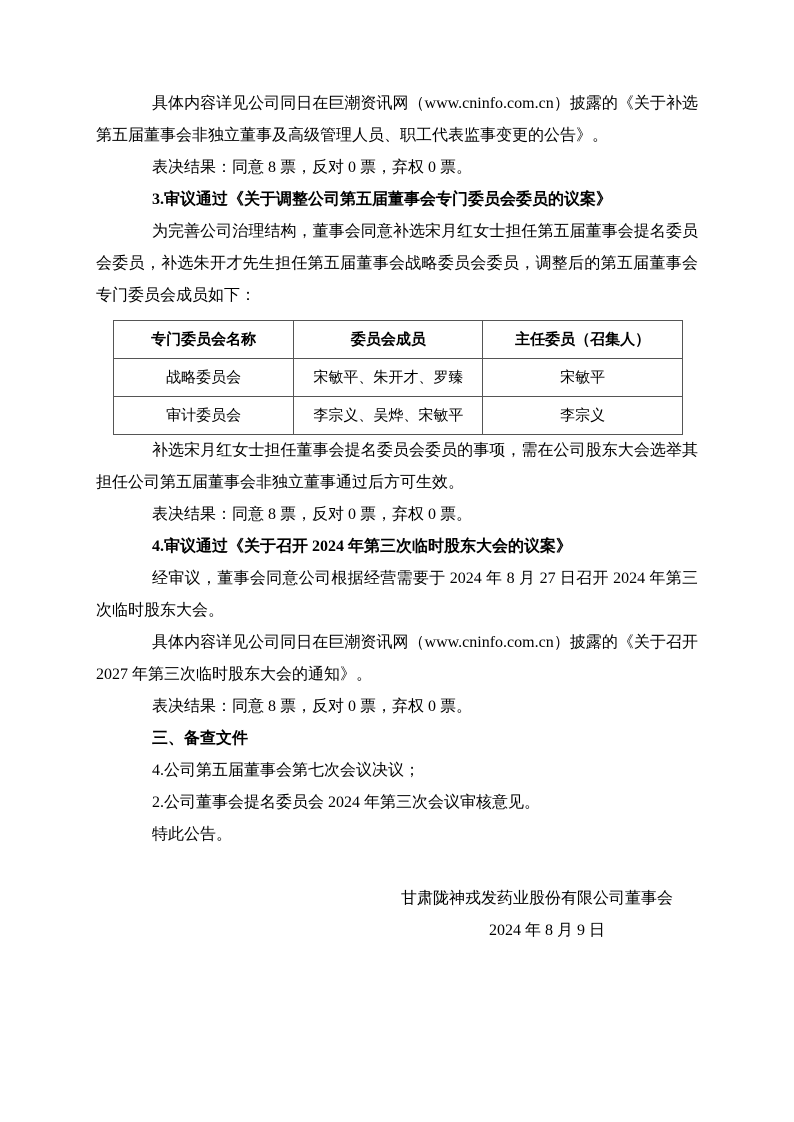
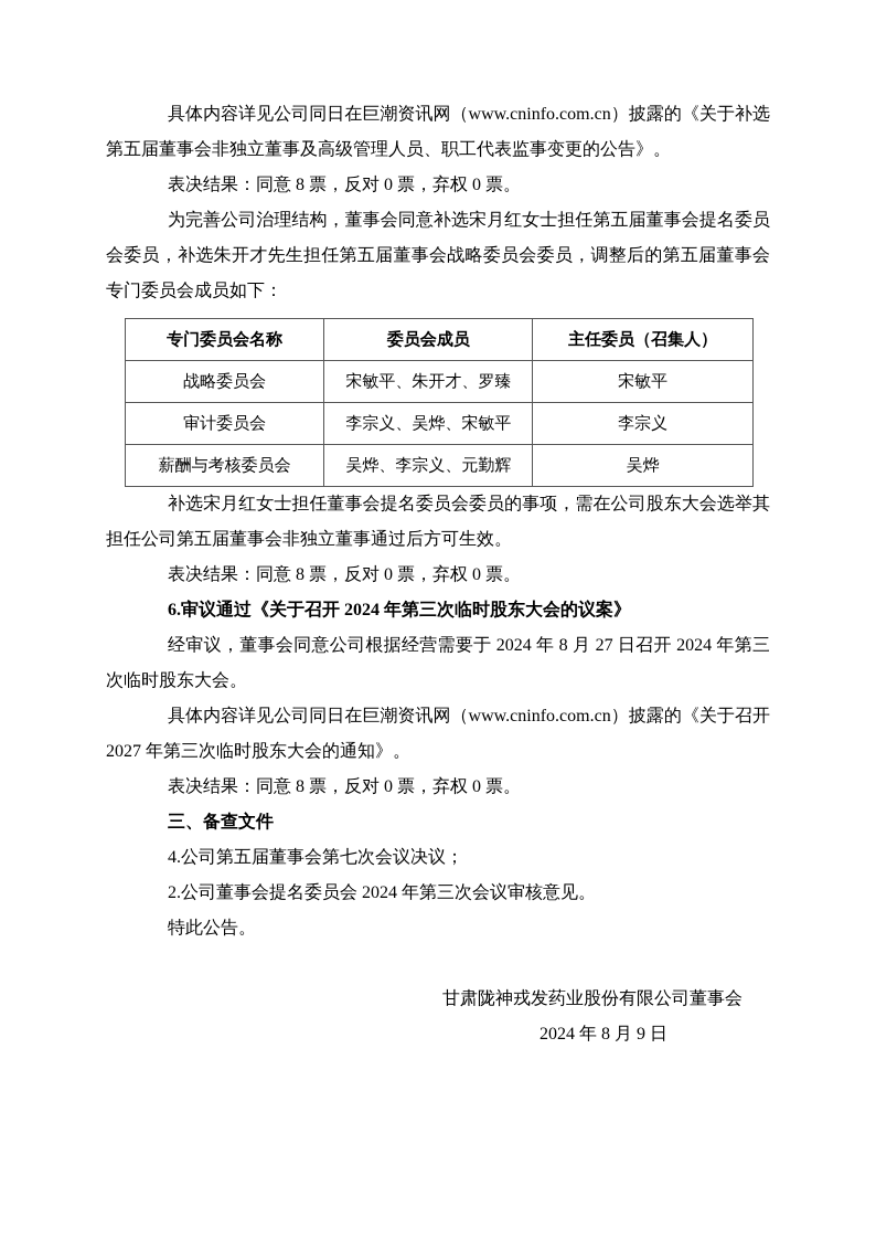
  具体内容详见公司同日在巨潮资讯网（www.cninfo.com.cn）披露的《关于补选第五届董事会非独立董事及高级管理人员、职工代表监事变更的公告》。
  表决结果：同意 8 票，反对 0 票，弃权 0 票。
- 3.审议通过《关于调整公司第五届董事会专门委员会委员的议案》
  为完善公司治理结构，董事会同意补选宋月红女士担任第五届董事会提名委员会委员，补选朱开才先生担任第五届董事会战略委员会委员，调整后的第五届董事会专门委员会成员如下：
  专门委员会名称	委员会成员	主任委员（召集人）
  战略委员会	宋敏平、朱开才、罗臻	宋敏平
  审计委员会	李宗义、吴烨、宋敏平	李宗义
+ 薪酬与考核委员会	吴烨、李宗义、元勤辉	吴烨
  补选宋月红女士担任董事会提名委员会委员的事项，需在公司股东大会选举其担任公司第五届董事会非独立董事通过后方可生效。
  表决结果：同意 8 票，反对 0 票，弃权 0 票。
- 4.审议通过《关于召开 2024 年第三次临时股东大会的议案》
+ 6.审议通过《关于召开 2024 年第三次临时股东大会的议案》
  经审议，董事会同意公司根据经营需要于 2024 年 8 月 27 日召开 2024 年第三次临时股东大会。
  具体内容详见公司同日在巨潮资讯网（www.cninfo.com.cn）披露的《关于召开 2027 年第三次临时股东大会的通知》。
  表决结果：同意 8 票，反对 0 票，弃权 0 票。
  三、备查文件
  4.公司第五届董事会第七次会议决议；
  2.公司董事会提名委员会 2024 年第三次会议审核意见。
  特此公告。
  甘肃陇神戎发药业股份有限公司董事会
  2024 年 8 月 9 日
